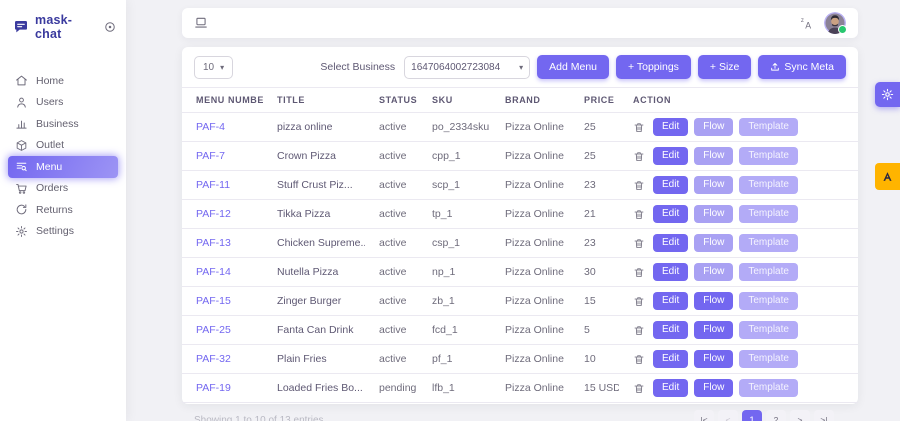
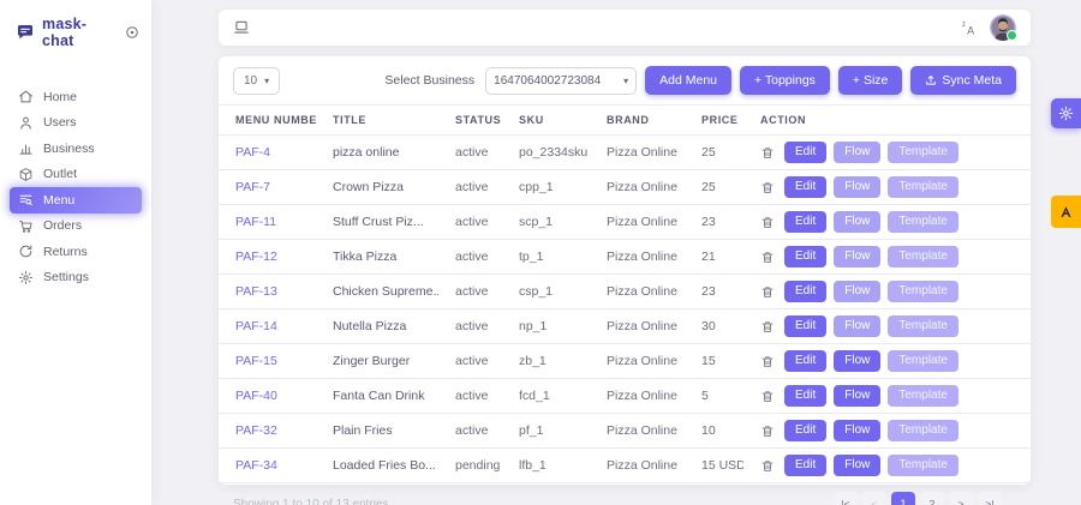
  mask-chat
  Home
  Users
  Business
  Outlet
  Menu
  Orders
  Returns
  Settings
  A
  10
  ▾
  Select Business
  1647064002723084
  ▾
  Add Menu
  + Toppings
  + Size
  Sync Meta
  MENU NUMBE	TITLE	STATUS	SKU	BRAND	PRICE	ACTION
  PAF-4	pizza online	active	po_2334sku	Pizza Online	25	Edit Flow Template
  PAF-7	Crown Pizza	active	cpp_1	Pizza Online	25	Edit Flow Template
  PAF-11	Stuff Crust Piz...	active	scp_1	Pizza Online	23	Edit Flow Template
  PAF-12	Tikka Pizza	active	tp_1	Pizza Online	21	Edit Flow Template
  PAF-13	Chicken Supreme..	active	csp_1	Pizza Online	23	Edit Flow Template
  PAF-14	Nutella Pizza	active	np_1	Pizza Online	30	Edit Flow Template
  PAF-15	Zinger Burger	active	zb_1	Pizza Online	15	Edit Flow Template
- PAF-25	Fanta Can Drink	active	fcd_1	Pizza Online	5	Edit Flow Template
+ PAF-40	Fanta Can Drink	active	fcd_1	Pizza Online	5	Edit Flow Template
  PAF-32	Plain Fries	active	pf_1	Pizza Online	10	Edit Flow Template
- PAF-19	Loaded Fries Bo...	pending	lfb_1	Pizza Online	15 USD	Edit Flow Template
+ PAF-34	Loaded Fries Bo...	pending	lfb_1	Pizza Online	15 USD	Edit Flow Template
  Showing 1 to 10 of 13 entries
  |<
  <
  1
  2
  >
  >|
